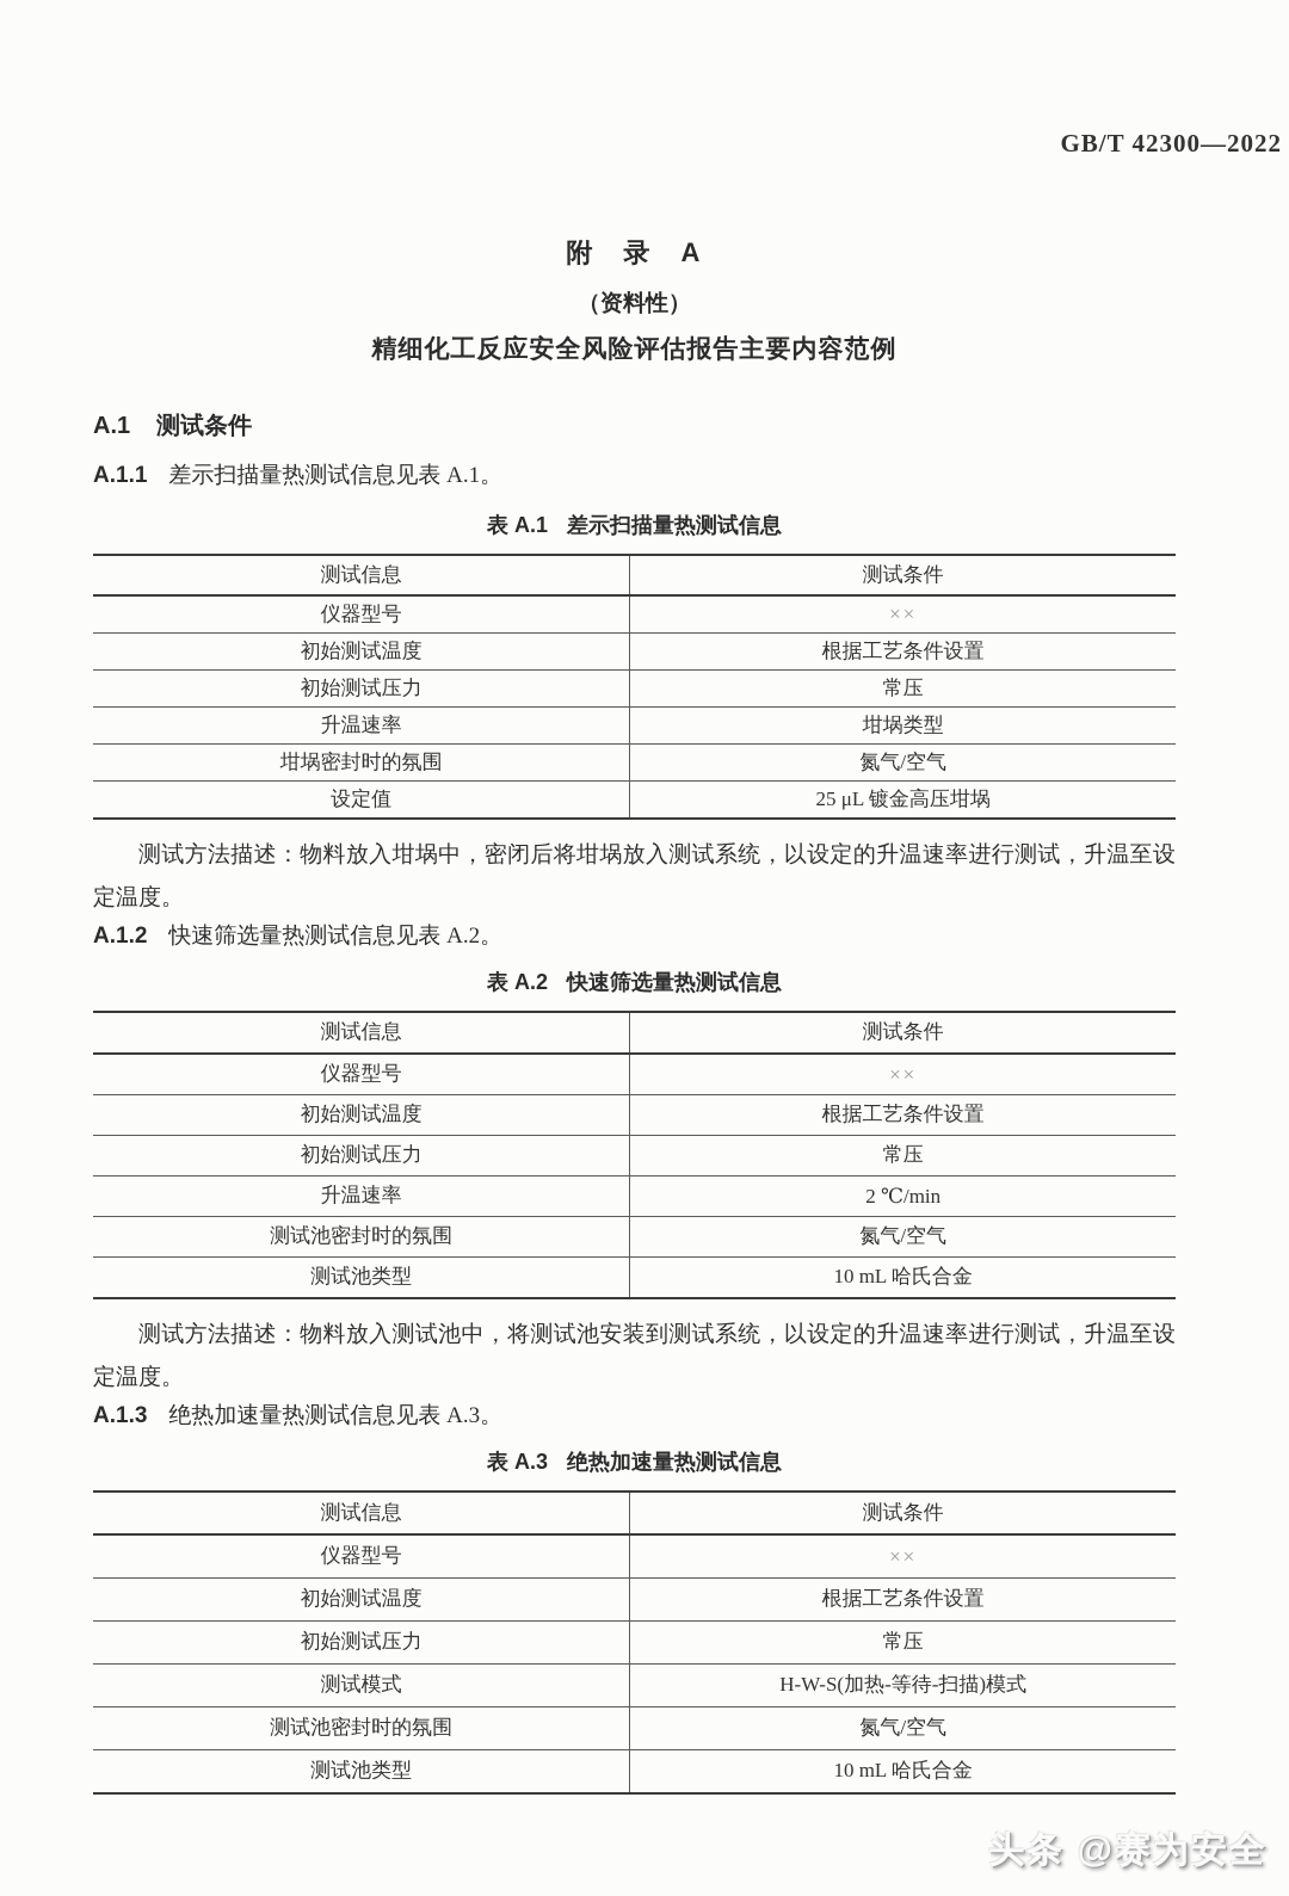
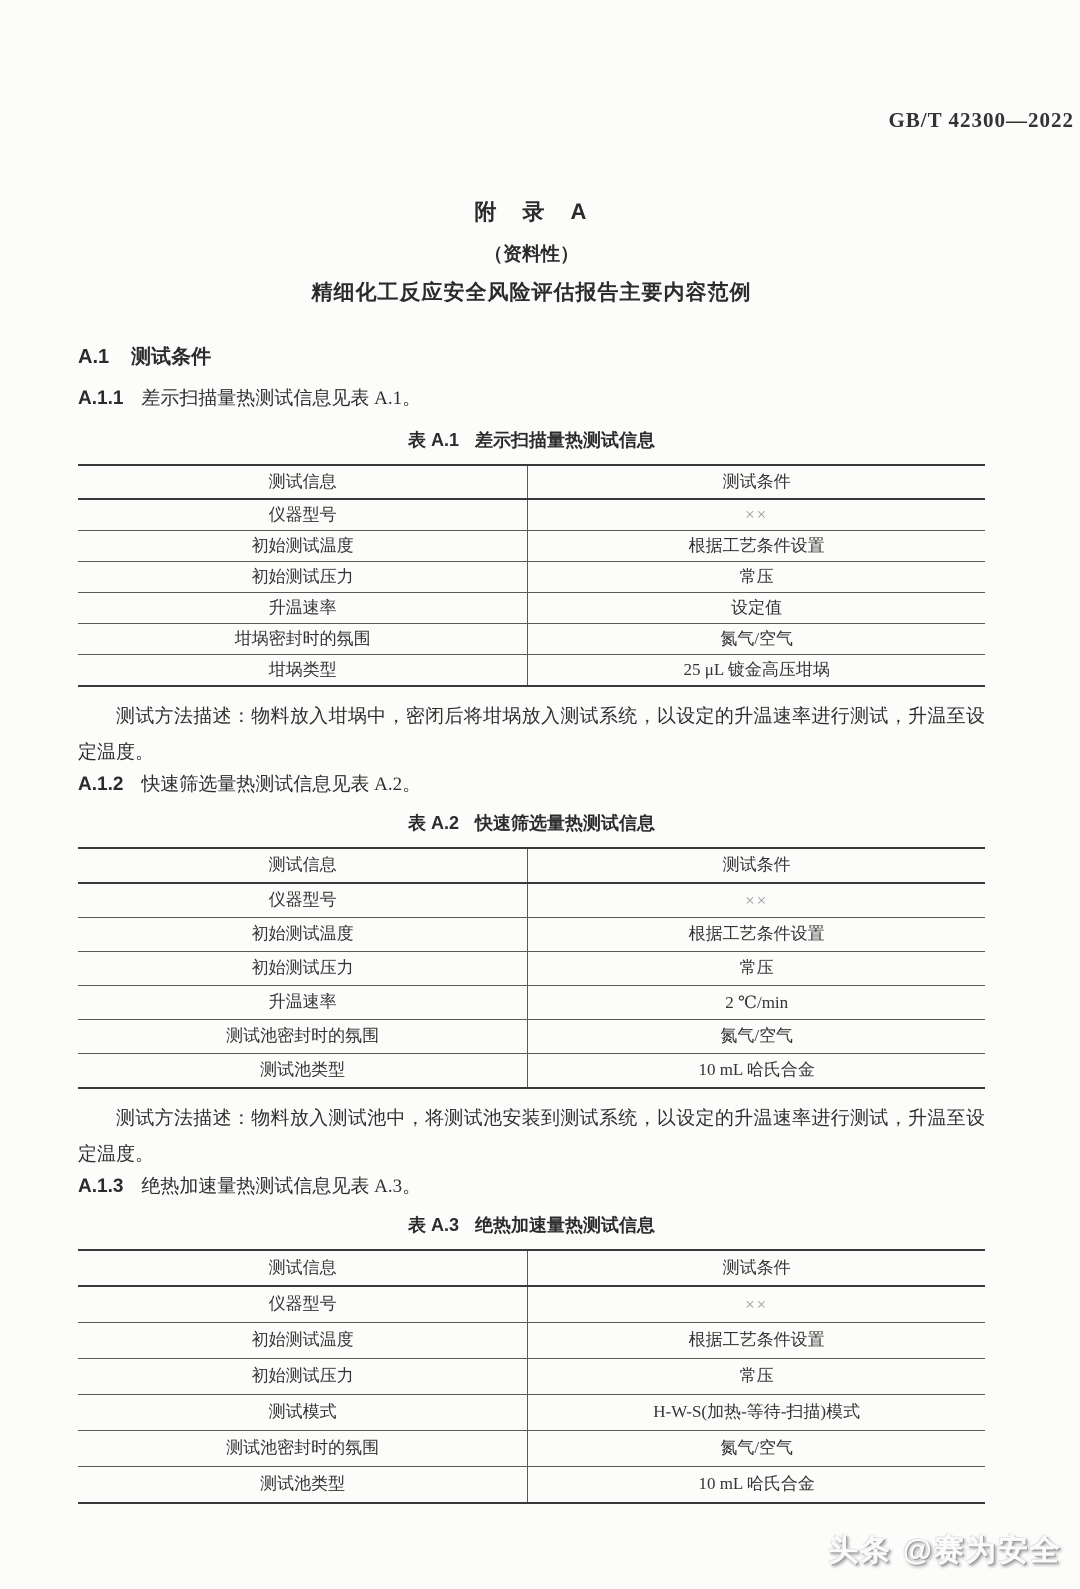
  GB/T 42300—2022
  附 录 A
  （资料性）
  精细化工反应安全风险评估报告主要内容范例
  A.1 测试条件
  A.1.1 差示扫描量热测试信息见表 A.1。
  表 A.1 差示扫描量热测试信息
  测试信息	测试条件
  仪器型号	××
  初始测试温度	根据工艺条件设置
  初始测试压力	常压
- 升温速率	坩埚类型
+ 升温速率	设定值
  坩埚密封时的氛围	氮气/空气
- 设定值	25 μL 镀金高压坩埚
+ 坩埚类型	25 μL 镀金高压坩埚
  测试方法描述：物料放入坩埚中，密闭后将坩埚放入测试系统，以设定的升温速率进行测试，升温至设定温度。
  A.1.2 快速筛选量热测试信息见表 A.2。
  表 A.2 快速筛选量热测试信息
  测试信息	测试条件
  仪器型号	××
  初始测试温度	根据工艺条件设置
  初始测试压力	常压
  升温速率	2 ℃/min
  测试池密封时的氛围	氮气/空气
  测试池类型	10 mL 哈氏合金
  测试方法描述：物料放入测试池中，将测试池安装到测试系统，以设定的升温速率进行测试，升温至设定温度。
  A.1.3 绝热加速量热测试信息见表 A.3。
  表 A.3 绝热加速量热测试信息
  测试信息	测试条件
  仪器型号	××
  初始测试温度	根据工艺条件设置
  初始测试压力	常压
  测试模式	H-W-S(加热-等待-扫描)模式
  测试池密封时的氛围	氮气/空气
  测试池类型	10 mL 哈氏合金
  头条 @赛为安全
